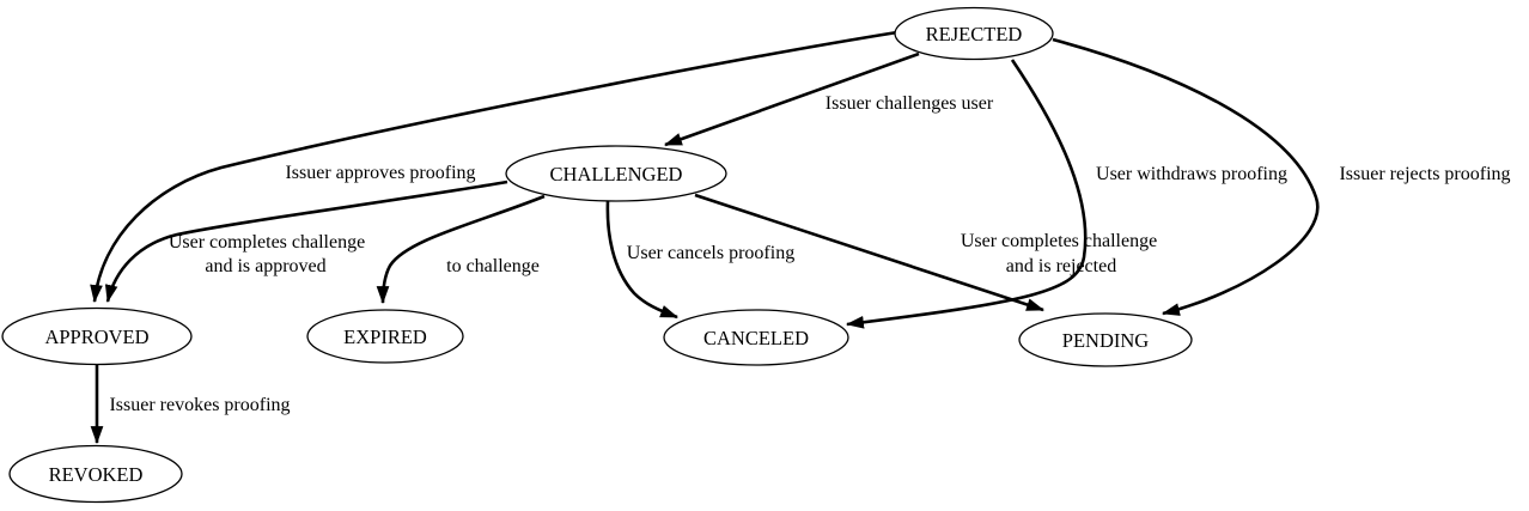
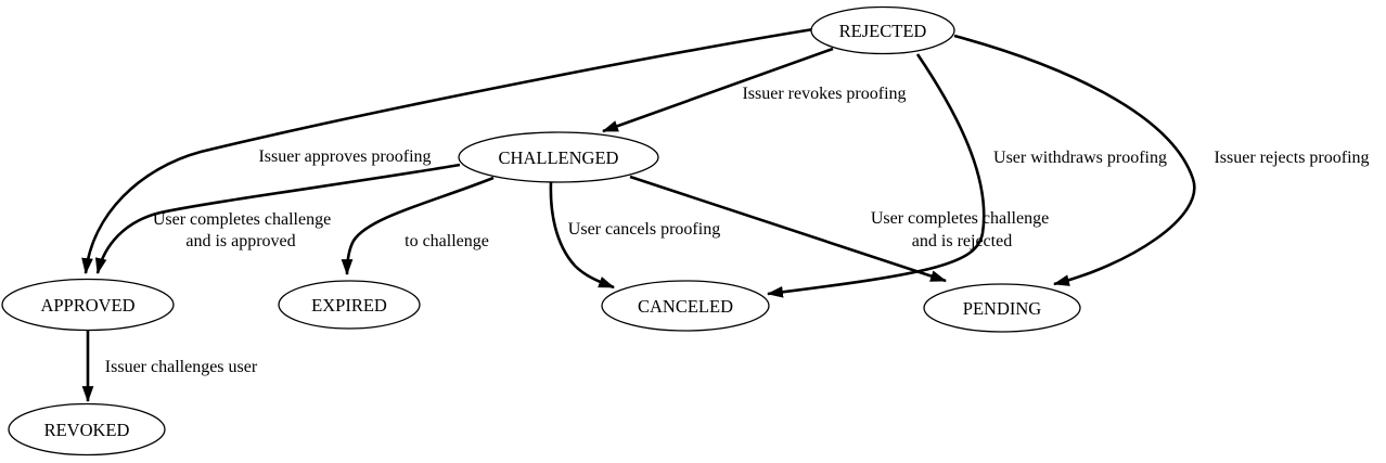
- Issuer challenges user
+ Issuer revokes proofing
  Issuer approves proofing
  User withdraws proofing
  Issuer rejects proofing
  User completes challenge
  and is approved
  to challenge
  User cancels proofing
  User completes challenge
  and is rejected
- Issuer revokes proofing
+ Issuer challenges user
  REJECTED
  CHALLENGED
  APPROVED
  EXPIRED
  CANCELED
  PENDING
  REVOKED
